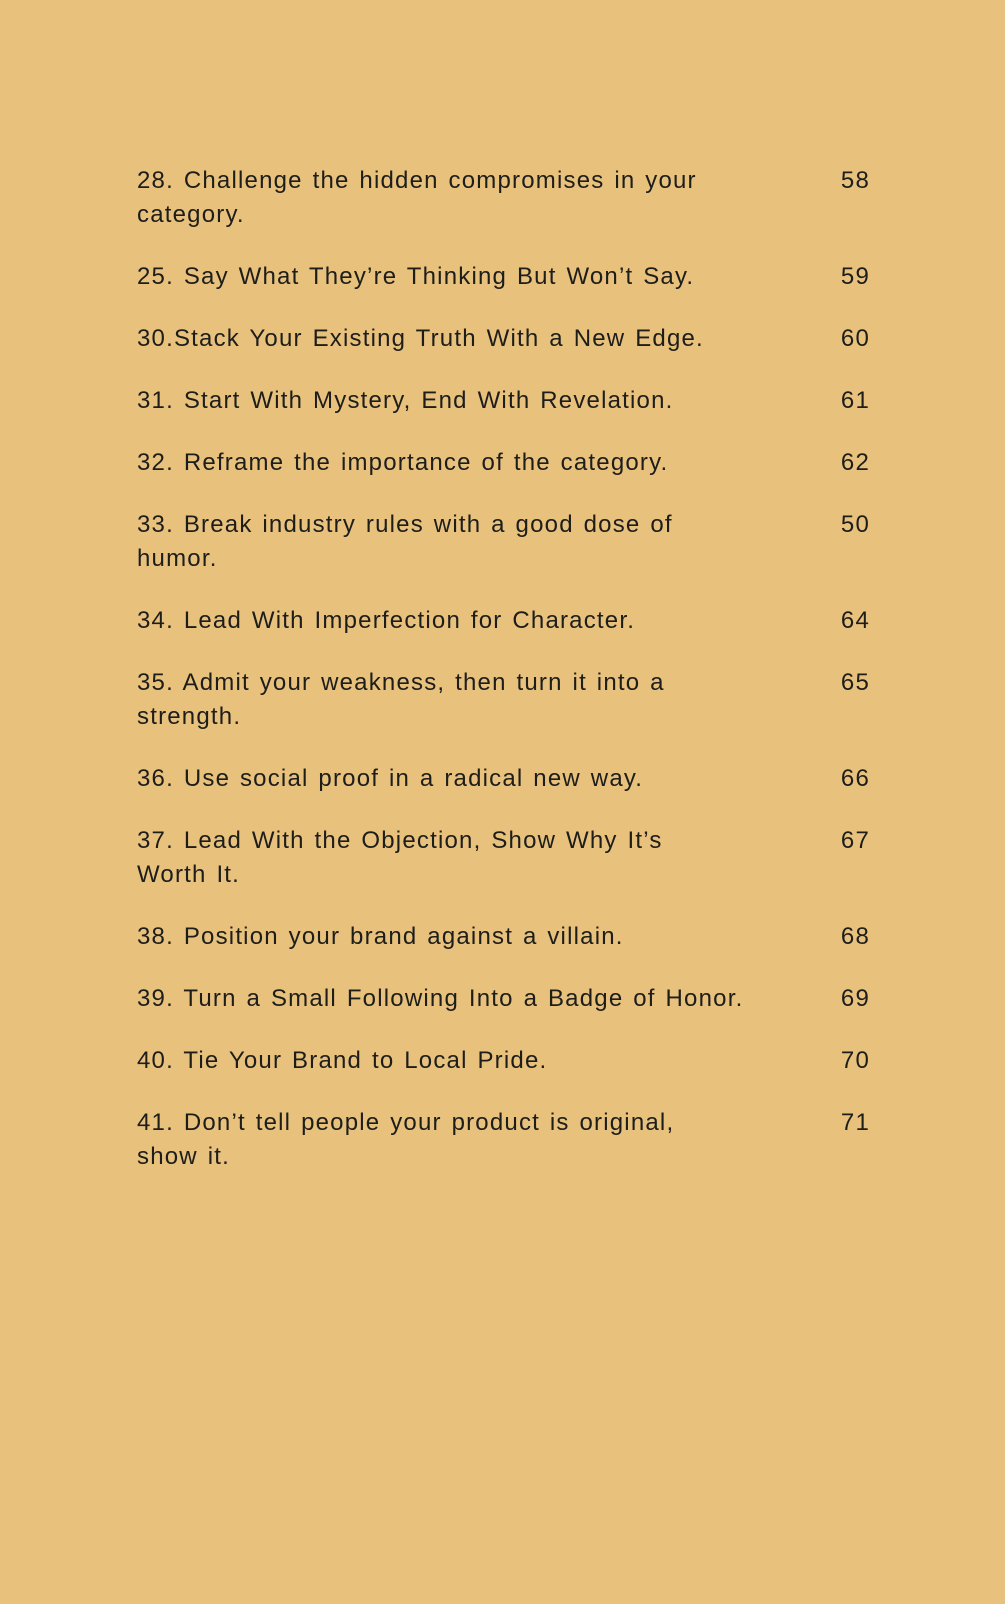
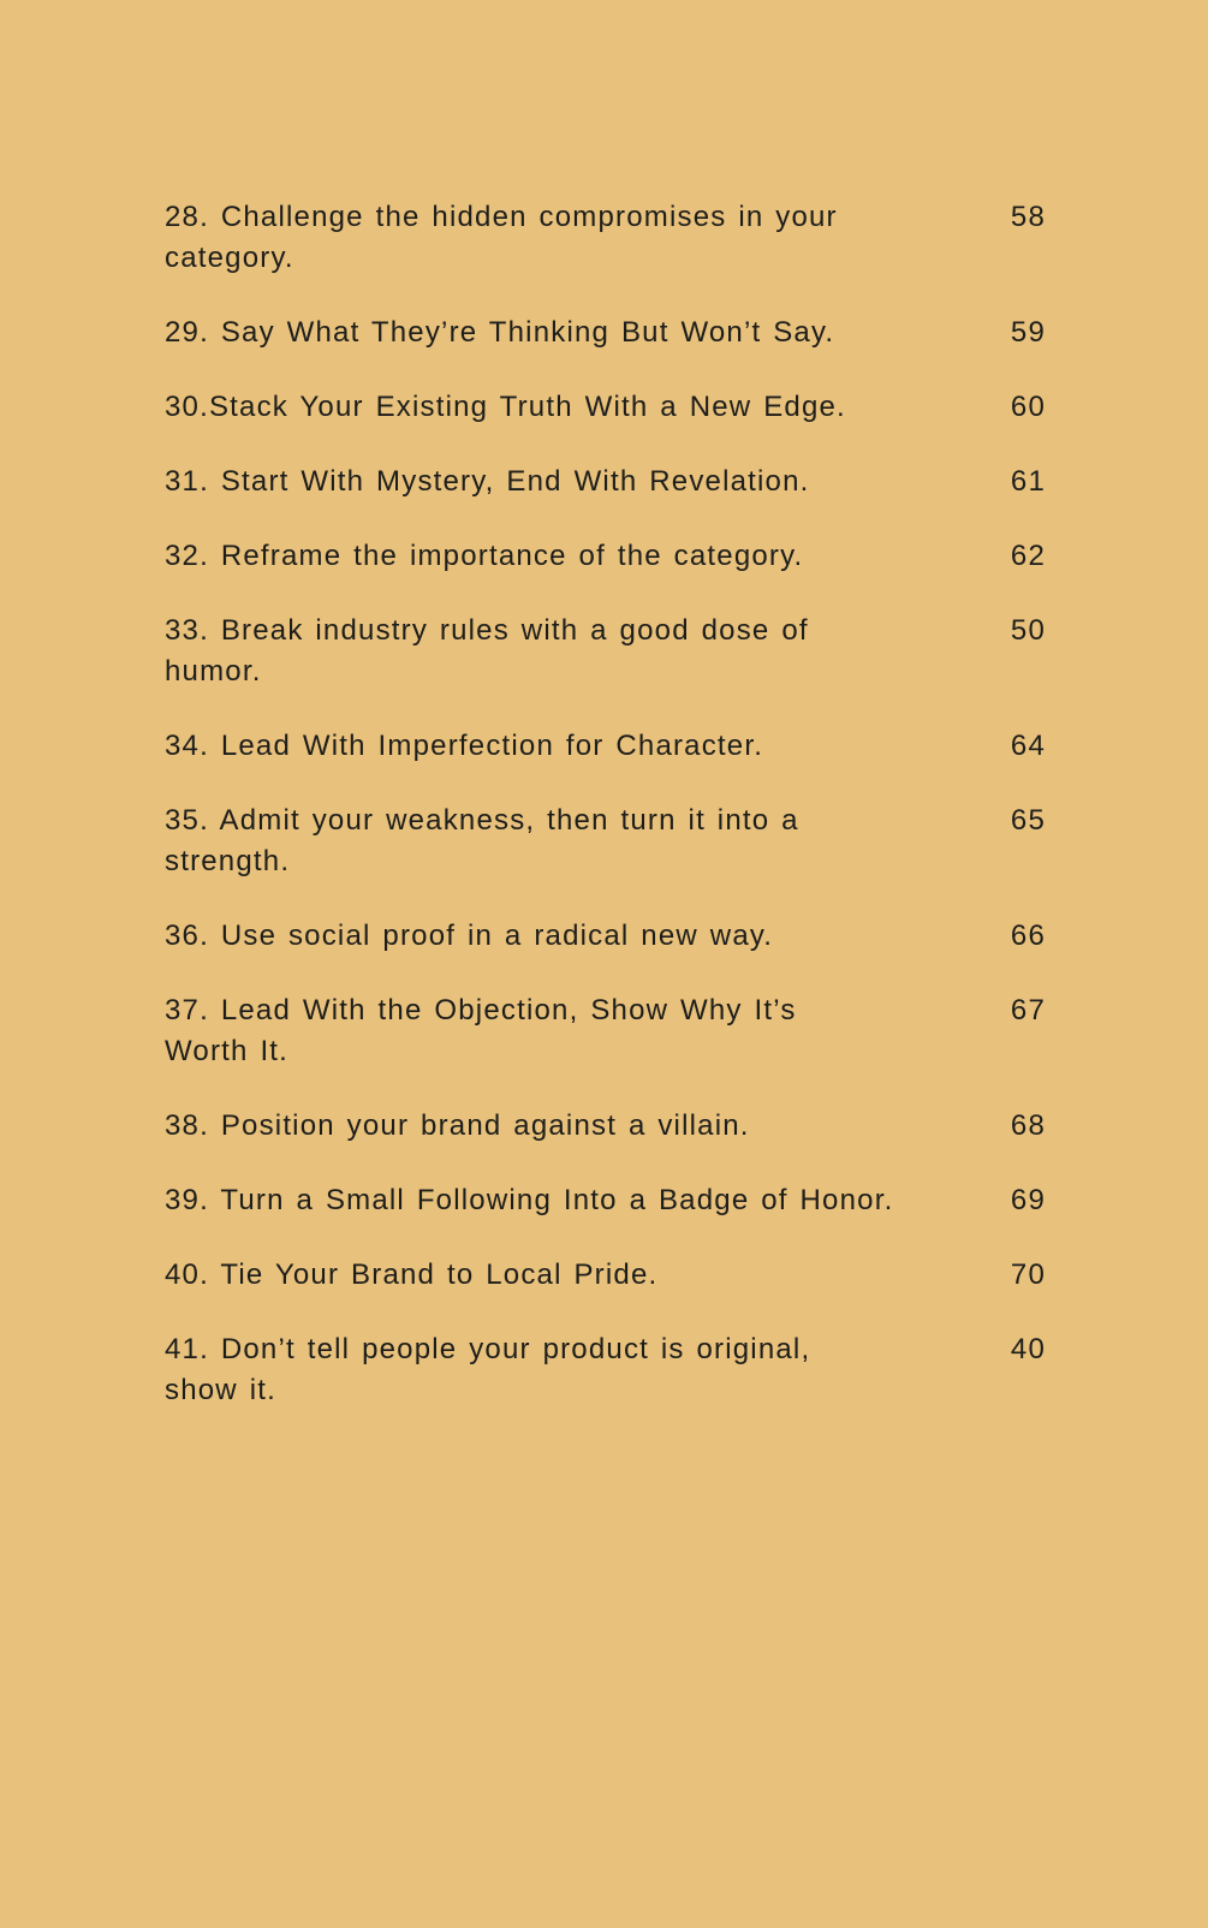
  28. Challenge the hidden compromises in your
  category.
  58
- 25. Say What They’re Thinking But Won’t Say.
+ 29. Say What They’re Thinking But Won’t Say.
  59
  30.Stack Your Existing Truth With a New Edge.
  60
  31. Start With Mystery, End With Revelation.
  61
  32. Reframe the importance of the category.
  62
  33. Break industry rules with a good dose of
  humor.
  50
  34. Lead With Imperfection for Character.
  64
  35. Admit your weakness, then turn it into a
  strength.
  65
  36. Use social proof in a radical new way.
  66
  37. Lead With the Objection, Show Why It’s
  Worth It.
  67
  38. Position your brand against a villain.
  68
  39. Turn a Small Following Into a Badge of Honor.
  69
  40. Tie Your Brand to Local Pride.
  70
  41. Don’t tell people your product is original,
  show it.
- 71
+ 40
